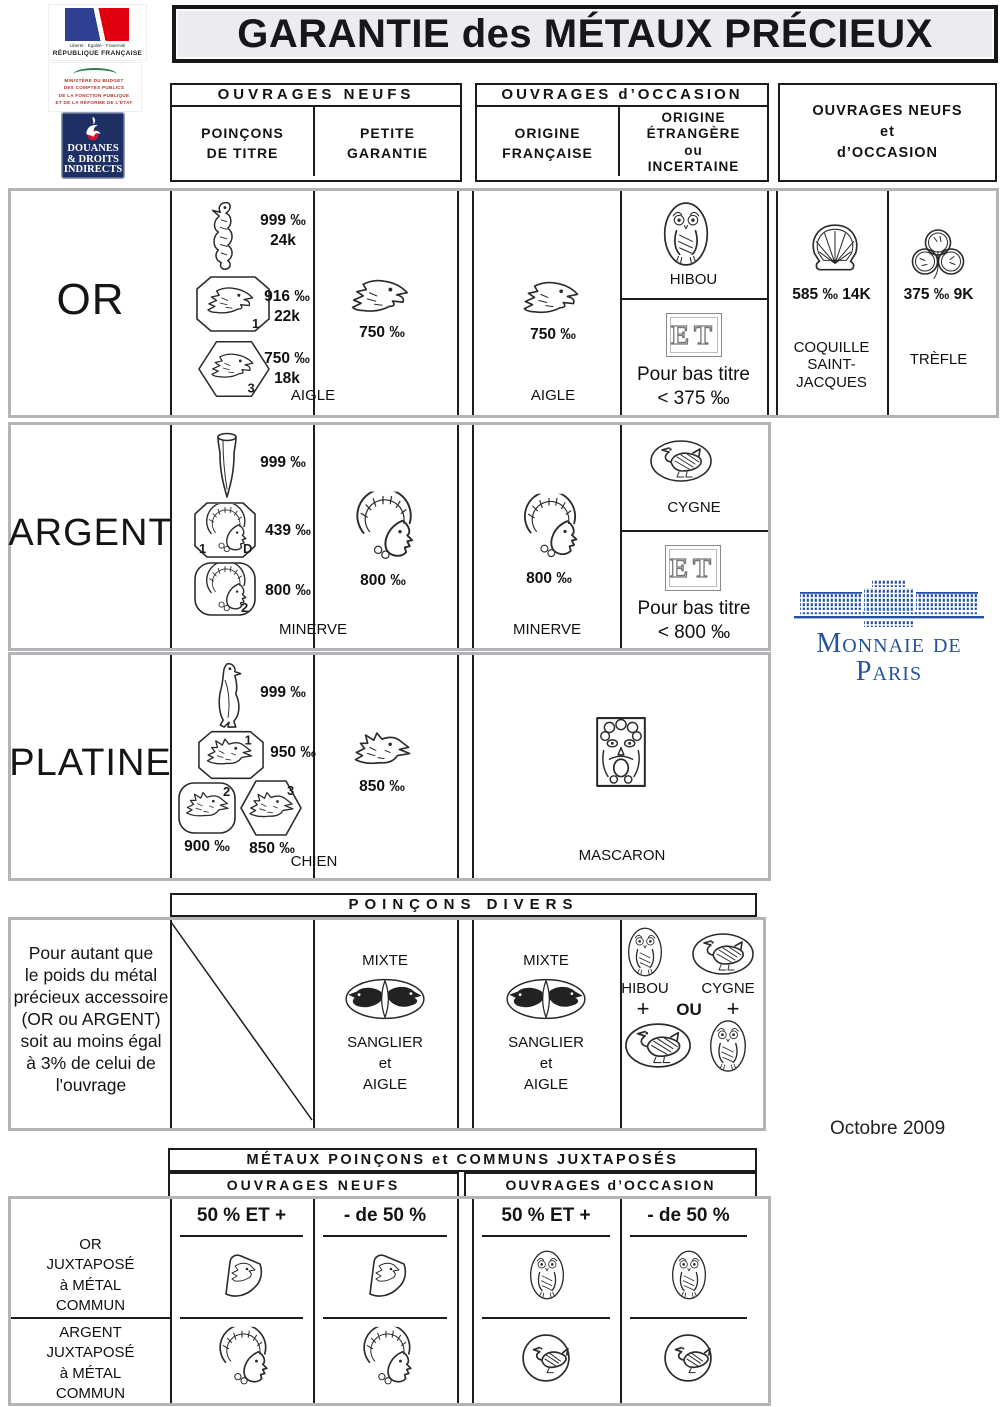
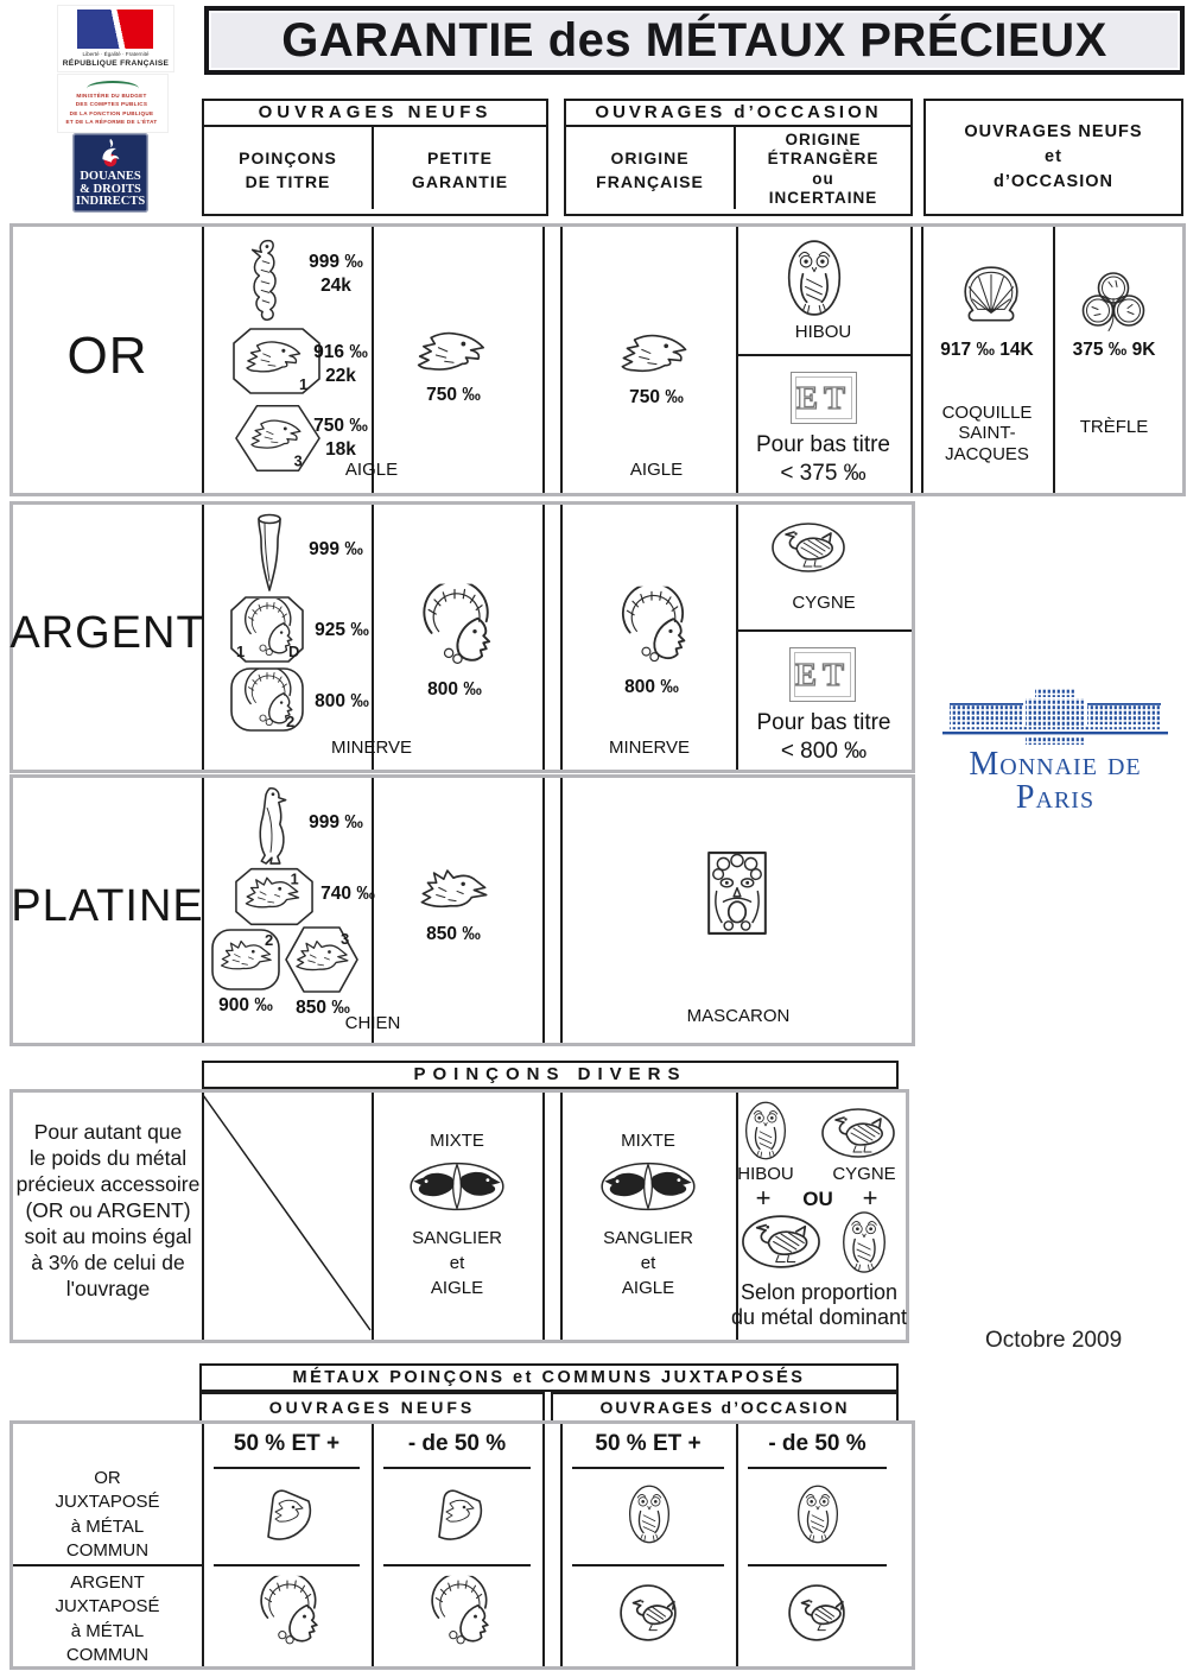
  DOUANES
  & DROITS
  INDIRECTS
  GARANTIE des MÉTAUX PRÉCIEUX
  OUVRAGES NEUFS
  POINÇONS
  DE TITRE
  PETITE
  GARANTIE
  OUVRAGES d’OCCASION
  ORIGINE
  FRANÇAISE
  ORIGINE
  ÉTRANGÈRE
  ou
  INCERTAINE
  OUVRAGES NEUFS
  et
  d’OCCASION
  OR
  999 ‰
  24k
  1
  916 ‰
  22k
  3
  750 ‰
  18k
  AIGLE
  750 ‰
  750 ‰
  AIGLE
  HIBOU
  ET
  Pour bas titre
  < 375 ‰
- 585 ‰ 14K
+ 917 ‰ 14K
  COQUILLE
  SAINT-JACQUES
  375 ‰ 9K
  TRÈFLE
  ARGENT
  999 ‰
  1
  D
- 439 ‰
+ 925 ‰
  2
  800 ‰
  MINERVE
  800 ‰
  800 ‰
  MINERVE
  CYGNE
  ET
  Pour bas titre
  < 800 ‰
  Monnaie de Paris
  PLATINE
  999 ‰
  1
- 950 ‰
+ 740 ‰
  2
  900 ‰
  3
  850 ‰
  CHIEN
  850 ‰
  MASCARON
  POINÇONS DIVERS
  Pour autant que
  le poids du métal
  précieux accessoire
  (OR ou ARGENT)
  soit au moins égal
  à 3% de celui de
  l'ouvrage
  MIXTE
  SANGLIER
  et
  AIGLE
  MIXTE
  SANGLIER
  et
  AIGLE
  HIBOU
  CYGNE
  +
  OU
  +
+ Selon proportion
+ du métal dominant
  Octobre 2009
  MÉTAUX POINÇONS et COMMUNS JUXTAPOSÉS
  OUVRAGES NEUFS
  OUVRAGES d’OCCASION
  50 % ET +
  - de 50 %
  50 % ET +
  - de 50 %
  OR
  JUXTAPOSÉ
  à MÉTAL
  COMMUN
  ARGENT
  JUXTAPOSÉ
  à MÉTAL
  COMMUN
